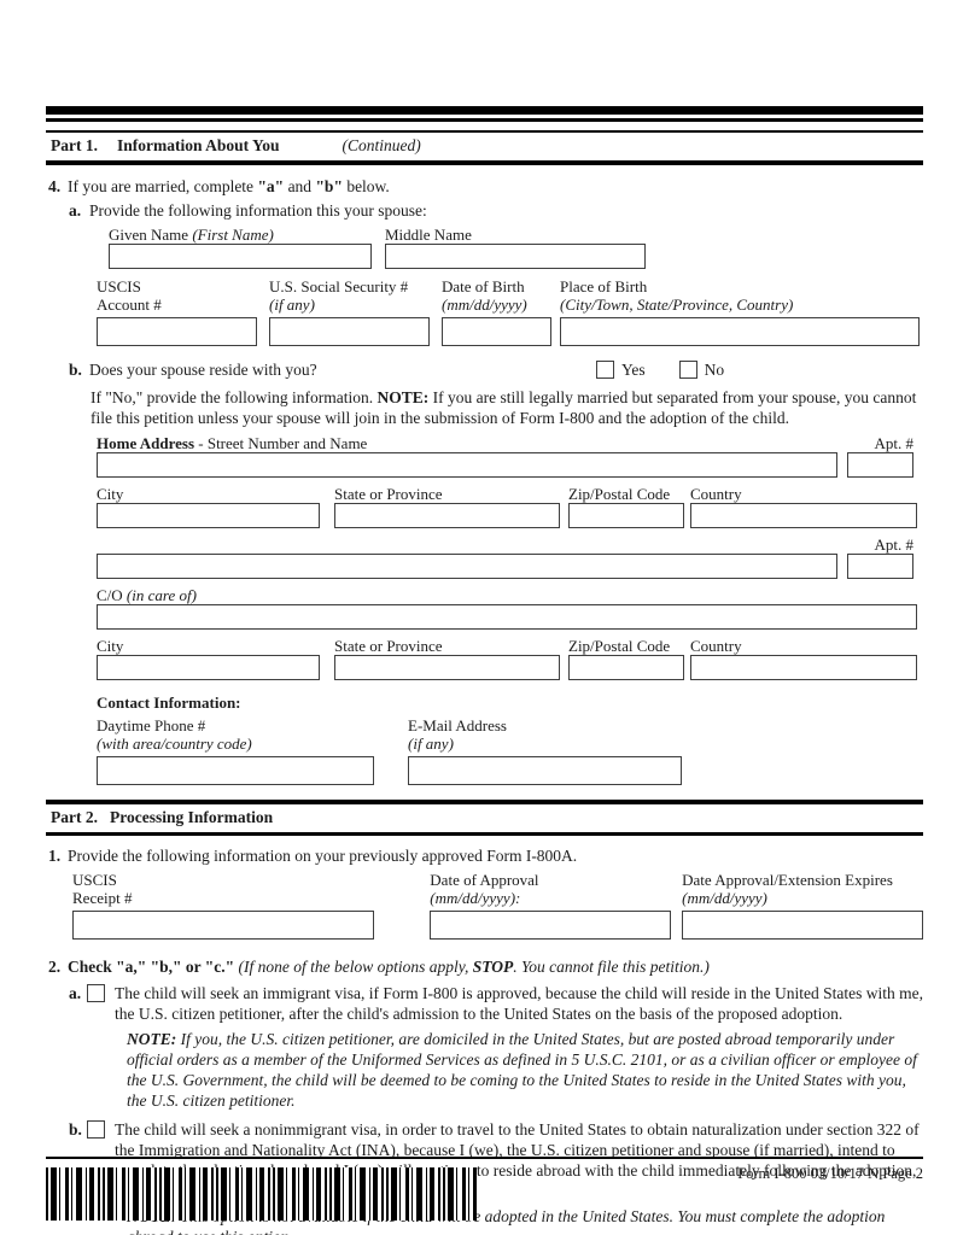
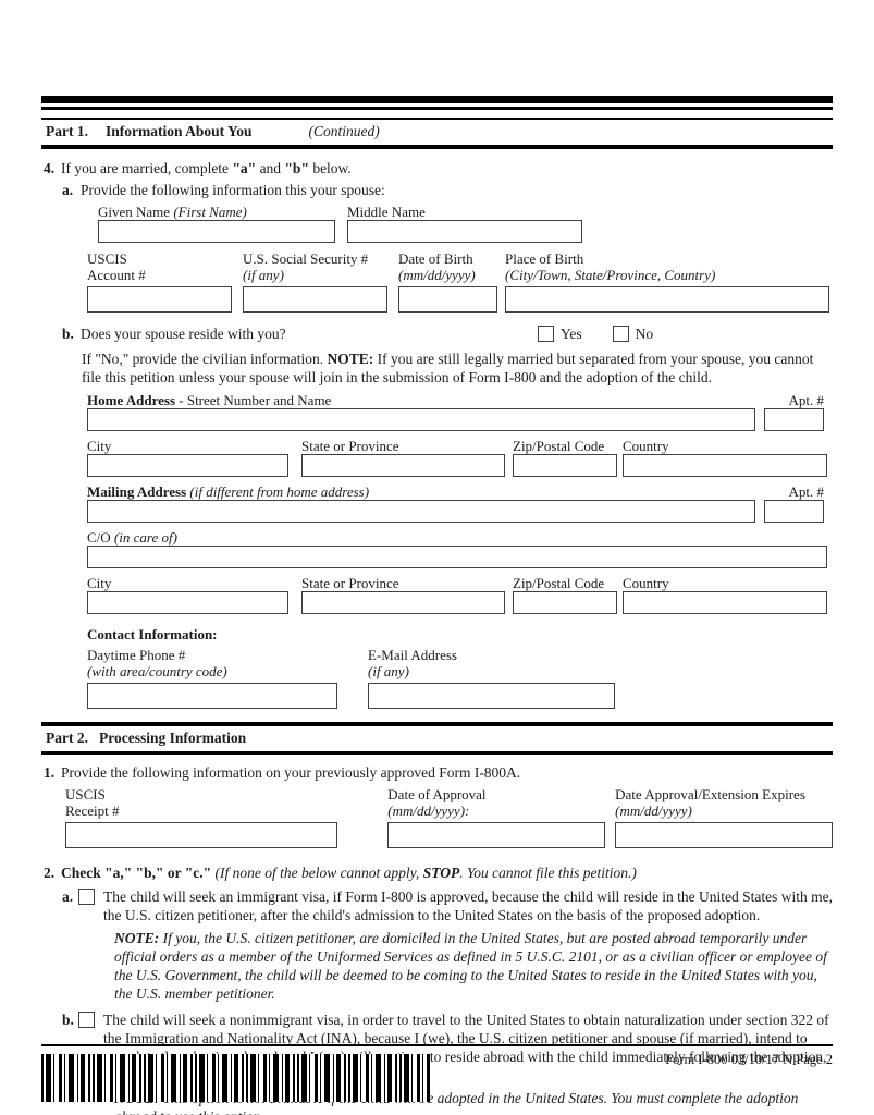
  Part 1.
  Information About You
  (Continued)
  4.
  If you are married, complete "a" and "b" below.
  a.
  Provide the following information this your spouse:
  Given Name (First Name)
  Middle Name
  USCIS
  Account #
  U.S. Social Security #
  (if any)
  Date of Birth
  (mm/dd/yyyy)
  Place of Birth
  (City/Town, State/Province, Country)
  b.
  Does your spouse reside with you?
  Yes
  No
- If "No," provide the following information. NOTE: If you are still legally married but separated from your spouse, you cannot file this petition unless your spouse will join in the submission of Form I-800 and the adoption of the child.
+ If "No," provide the civilian information. NOTE: If you are still legally married but separated from your spouse, you cannot file this petition unless your spouse will join in the submission of Form I-800 and the adoption of the child.
  Home Address - Street Number and Name
  Apt. #
  City
  State or Province
  Zip/Postal Code
  Country
+ Mailing Address (if different from home address)
  Apt. #
  C/O (in care of)
  City
  State or Province
  Zip/Postal Code
  Country
  Contact Information:
  Daytime Phone #
  (with area/country code)
  E-Mail Address
  (if any)
  Part 2.
  Processing Information
  1.
  Provide the following information on your previously approved Form I-800A.
  USCIS
  Receipt #
  Date of Approval
  (mm/dd/yyyy):
  Date Approval/Extension Expires
  (mm/dd/yyyy)
  2.
- Check "a," "b," or "c." (If none of the below options apply, STOP. You cannot file this petition.)
+ Check "a," "b," or "c." (If none of the below cannot apply, STOP. You cannot file this petition.)
  a.
  The child will seek an immigrant visa, if Form I-800 is approved, because the child will reside in the United States with me, the U.S. citizen petitioner, after the child's admission to the United States on the basis of the proposed adoption.
- NOTE: If you, the U.S. citizen petitioner, are domiciled in the United States, but are posted abroad temporarily under official orders as a member of the Uniformed Services as defined in 5 U.S.C. 2101, or as a civilian officer or employee of the U.S. Government, the child will be deemed to be coming to the United States to reside in the United States with you, the U.S. citizen petitioner.
+ NOTE: If you, the U.S. citizen petitioner, are domiciled in the United States, but are posted abroad temporarily under official orders as a member of the Uniformed Services as defined in 5 U.S.C. 2101, or as a civilian officer or employee of the U.S. Government, the child will be deemed to be coming to the United States to reside in the United States with you, the U.S. member petitioner.
  b.
  The child will seek a nonimmigrant visa, in order to travel to the United States to obtain naturalization under section 322 of the Immigration and Nationality Act (INA), because I (we), the U.S. citizen petitioner and spouse (if married), intend to to reside abroad with the child immediately following the adoption,
  Form I-800 03/10/17 N Page 2
